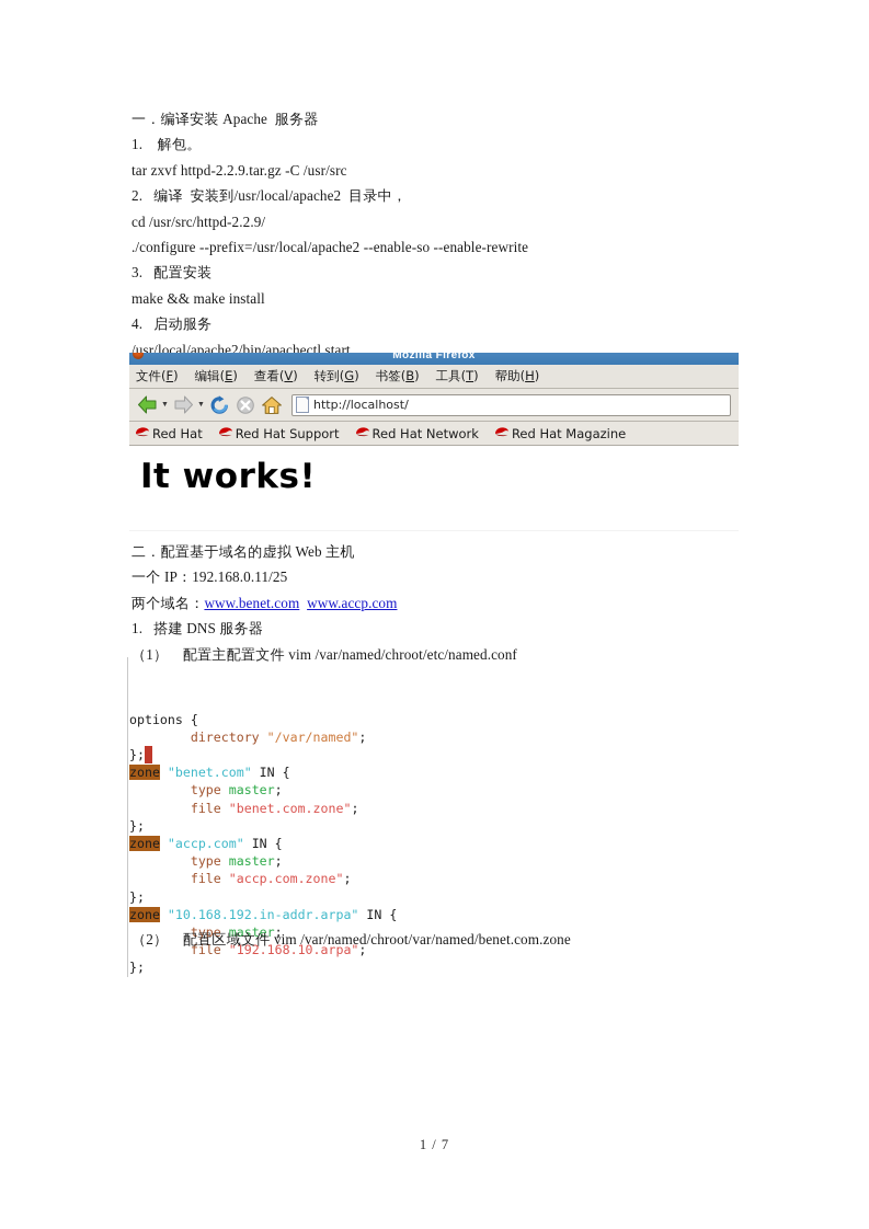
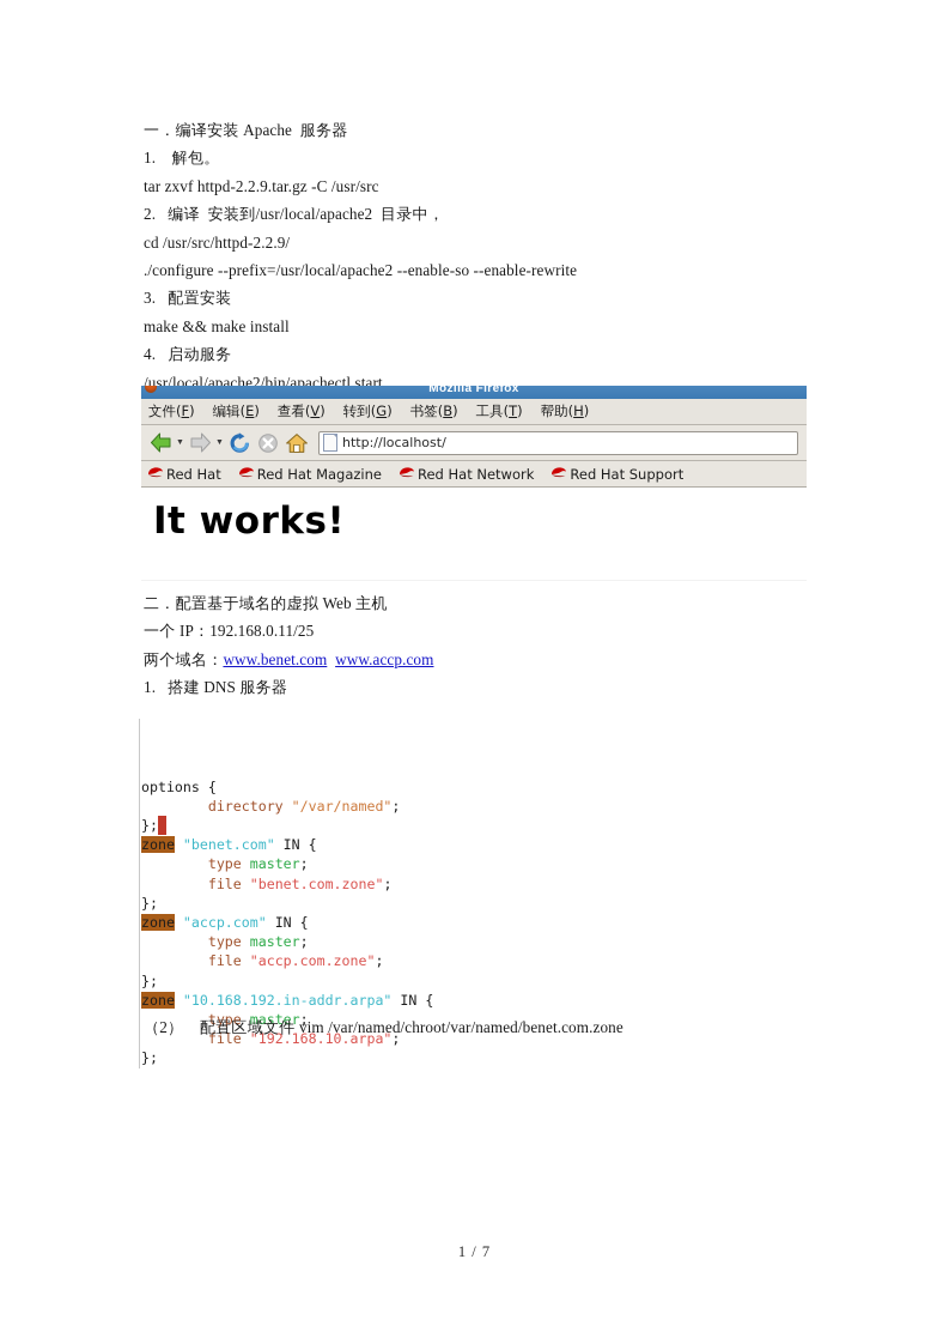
  一．编译安装 Apache 服务器
  1. 解包。
  tar zxvf httpd-2.2.9.tar.gz -C /usr/src
  2. 编译 安装到/usr/local/apache2 目录中，
  cd /usr/src/httpd-2.2.9/
  ./configure --prefix=/usr/local/apache2 --enable-so --enable-rewrite
  3. 配置安装
  make && make install
  4. 启动服务
  /usr/local/apache2/bin/apachectl start
  Mozilla Firefox
  文件(F)
  编辑(E)
  查看(V)
  转到(G)
  书签(B)
  工具(T)
  帮助(H)
  http://localhost/
  Red Hat
- Red Hat Support
+ Red Hat Magazine
  Red Hat Network
- Red Hat Magazine
+ Red Hat Support
  It works!
  二．配置基于域名的虚拟 Web 主机
  一个 IP：192.168.0.11/25
  两个域名：www.benet.com www.accp.com
  1. 搭建 DNS 服务器
- （1） 配置主配置文件 vim /var/named/chroot/etc/named.conf
  options {
  directory "/var/named";
  };
  zone "benet.com" IN {
  type master;
  file "benet.com.zone";
  };
  zone "accp.com" IN {
  type master;
  file "accp.com.zone";
  };
  zone "10.168.192.in-addr.arpa" IN {
  type master;
  file "192.168.10.arpa";
  };
  （2） 配置区域文件 vim /var/named/chroot/var/named/benet.com.zone
  1 / 7
